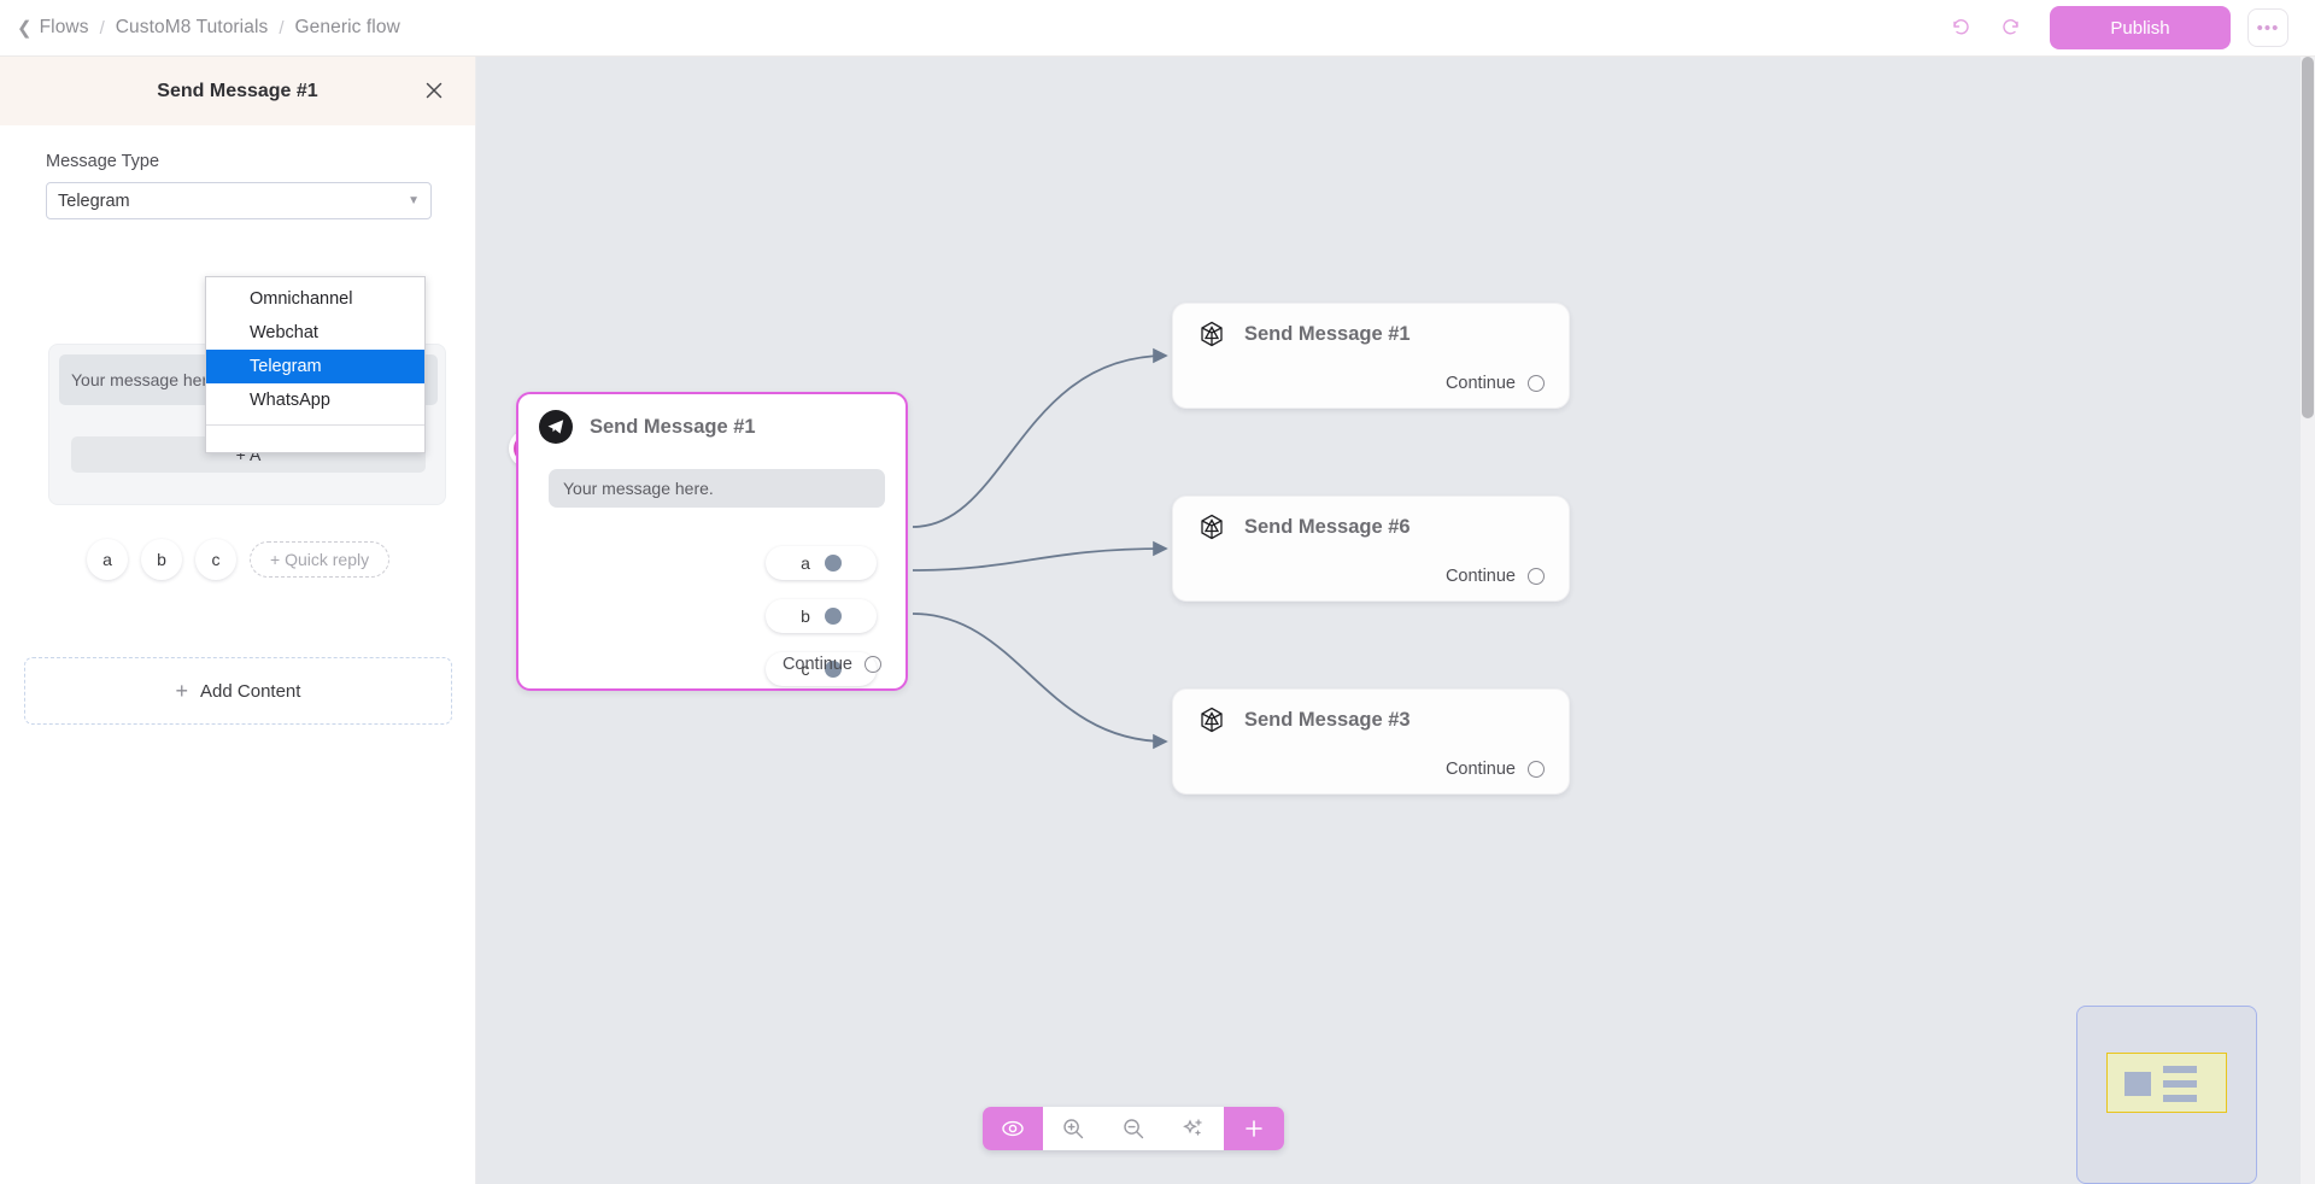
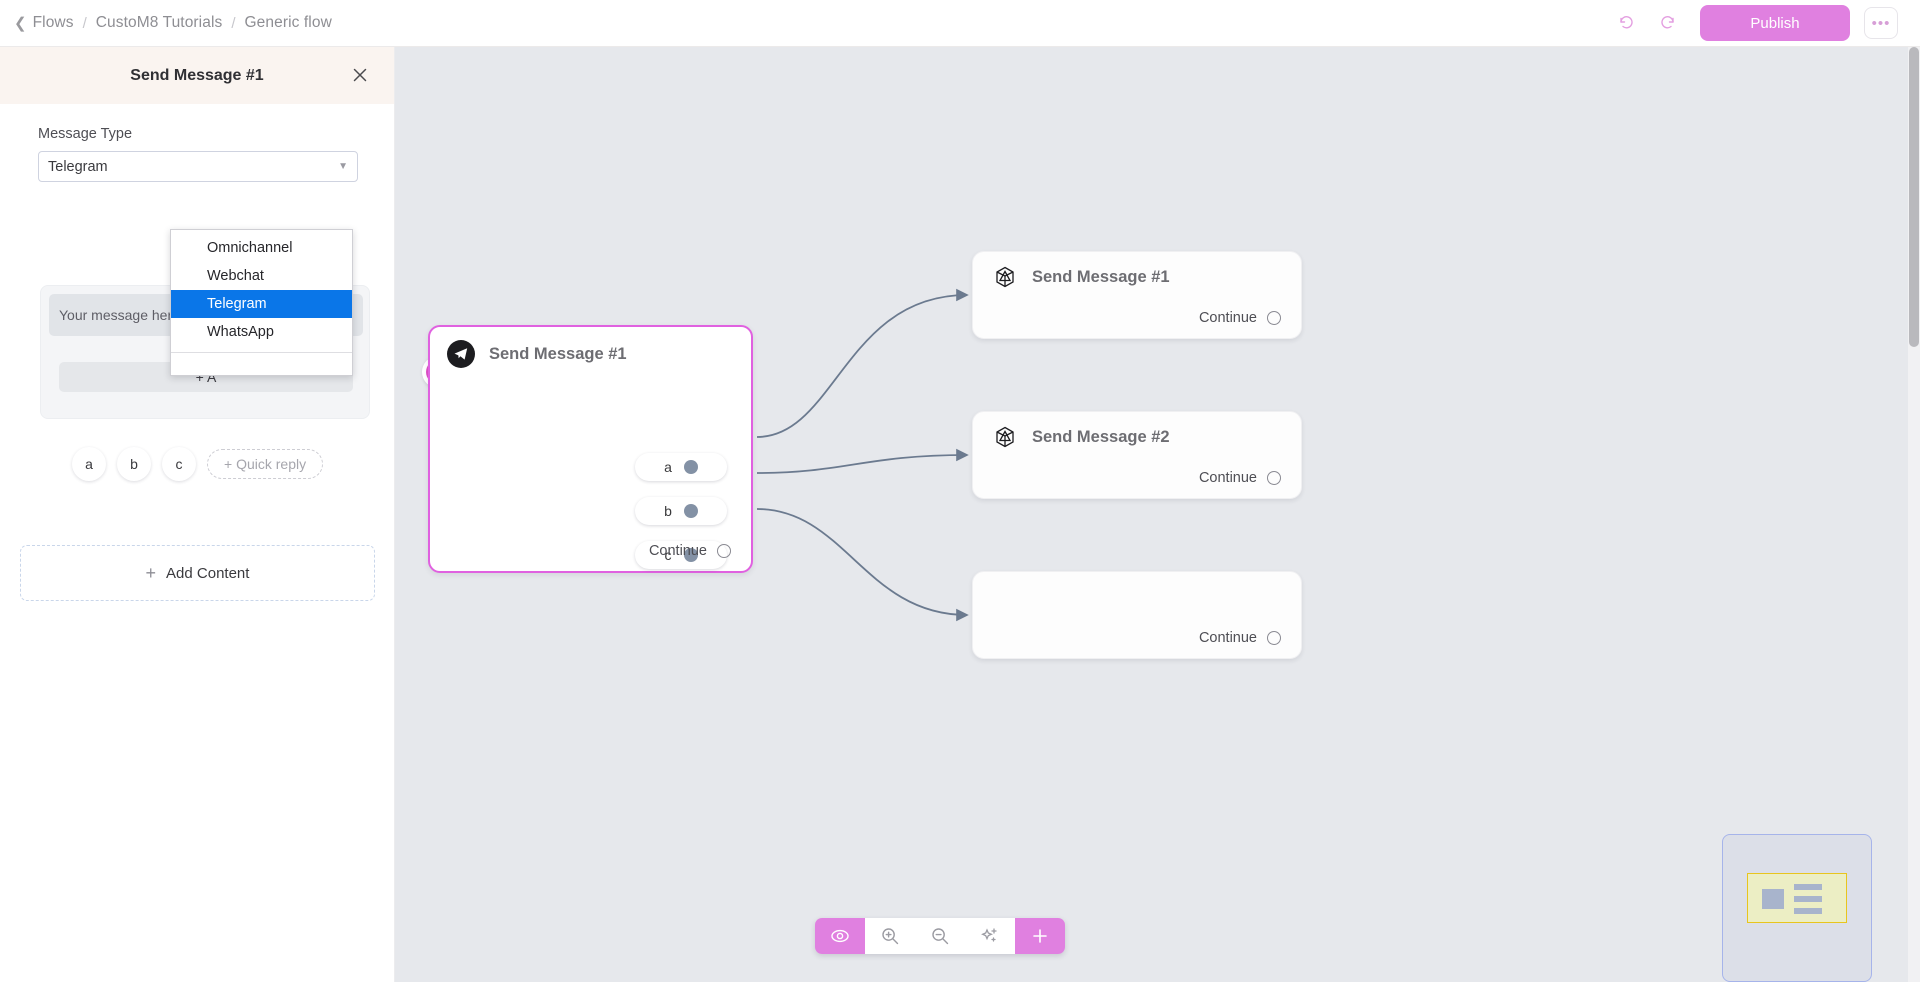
  ❮
  Flows
  /
  CustoM8 Tutorials
  /
  Generic flow
  Publish
  •••
  Send Message #1
- Your message here.
  a
  b
  c
  Continue
  Send Message #1
  Continue
- Send Message #6
+ Send Message #2
  Continue
- Send Message #3
  Continue
  Send Message #1
  Message Type
  Telegram
  ▼
  Your message he
  + A
  a
  b
  c
  + Quick reply
  +
  Add Content
  Omnichannel
  Webchat
  Telegram
  WhatsApp
